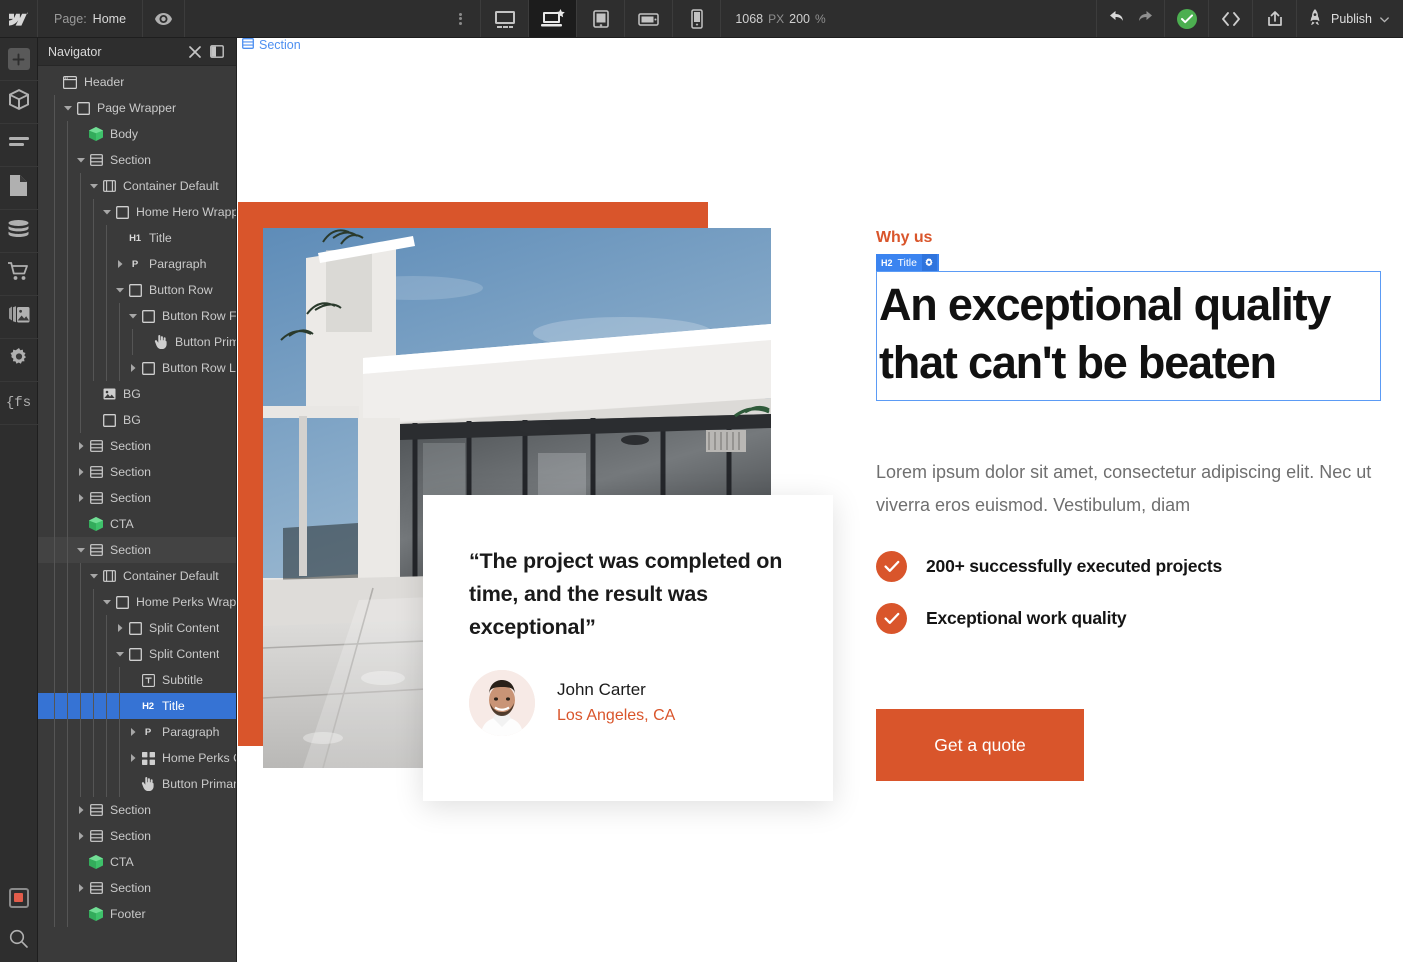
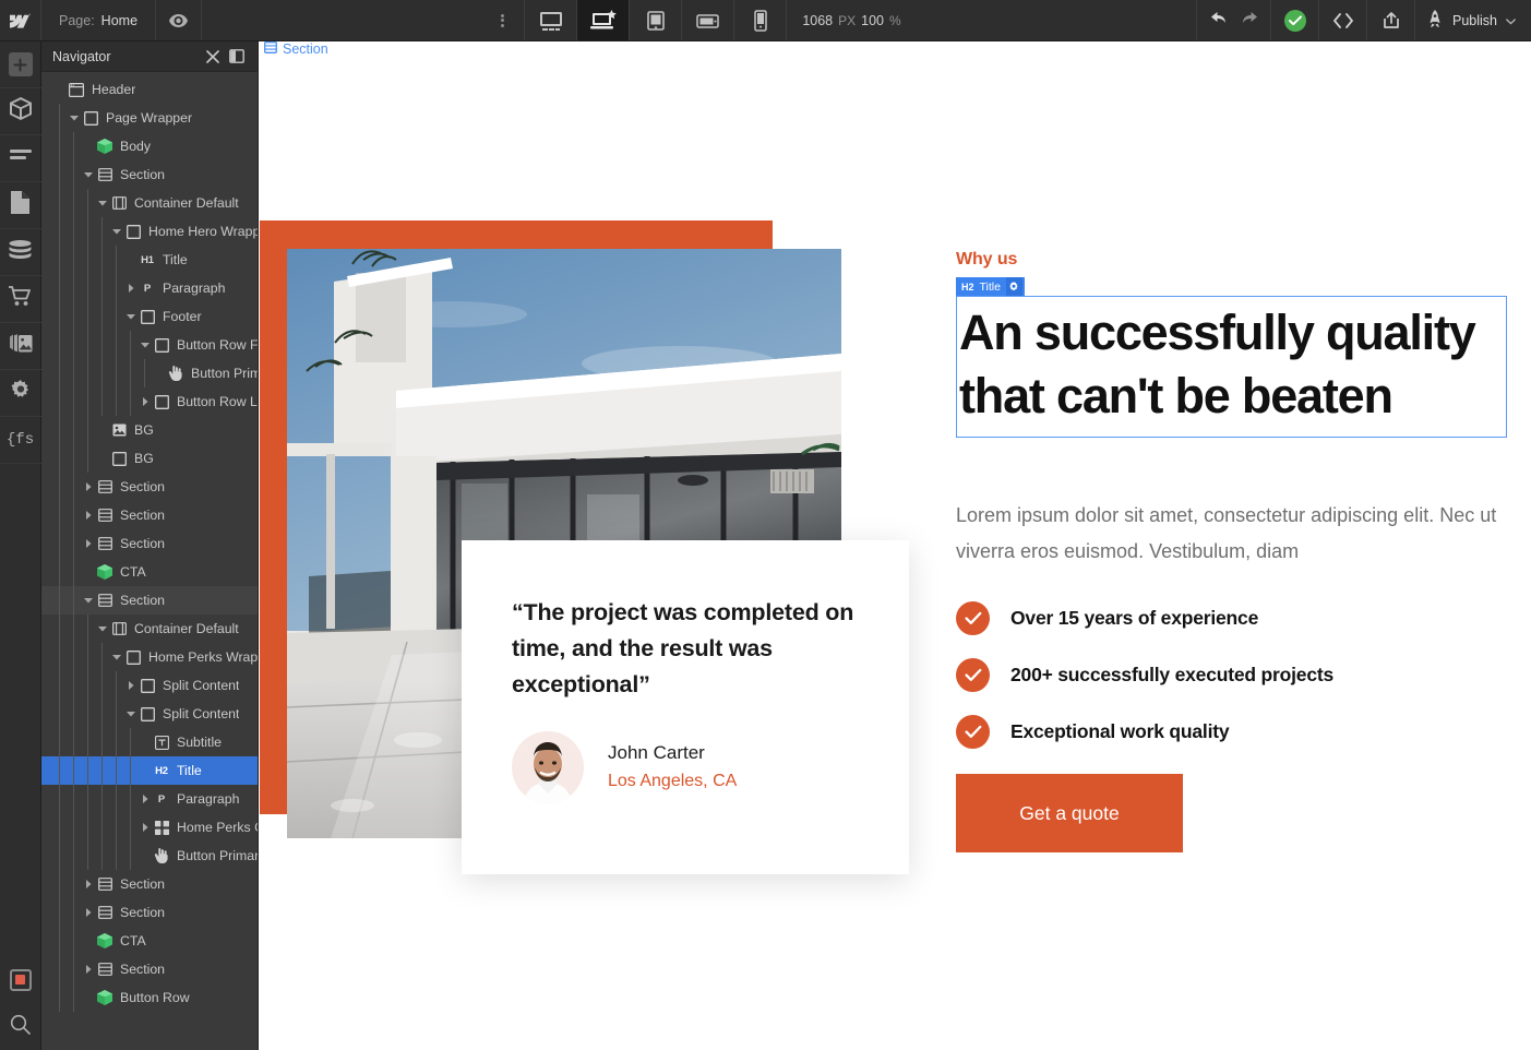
  Page:
  Home
  1068
  PX
- 200
+ 100
  %
  Publish
  {fs
  Navigator
  Header
  Page Wrapper
  Body
  Section
  Container Default
  Home Hero Wrapp
  H1
  Title
  P
  Paragraph
- Button Row
+ Footer
  Button Row F
  Button Prim
  Button Row L
  BG
  BG
  Section
  Section
  Section
  CTA
  Section
  Container Default
  Home Perks Wrap
  Split Content
  Split Content
  Subtitle
  H2
  Title
  P
  Paragraph
  Home Perks
  Button Primar
  Section
  Section
  CTA
  Section
- Footer
+ Button Row
  Section
  “The project was completed on time, and the result was exceptional”
  John Carter
  Los Angeles, CA
  Why us
  H2
  Title
- An exceptional quality that can't be beaten
+ An successfully quality that can't be beaten
  Lorem ipsum dolor sit amet, consectetur adipiscing elit. Nec ut viverra eros euismod. Vestibulum, diam
+ Over 15 years of experience
  200+ successfully executed projects
  Exceptional work quality
  Get a quote
